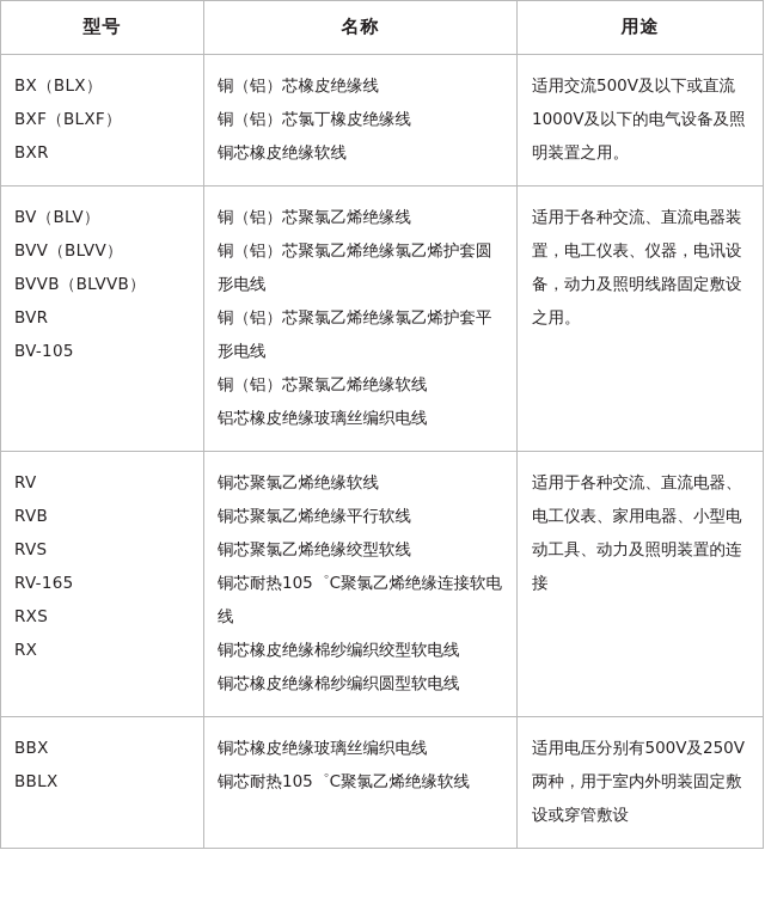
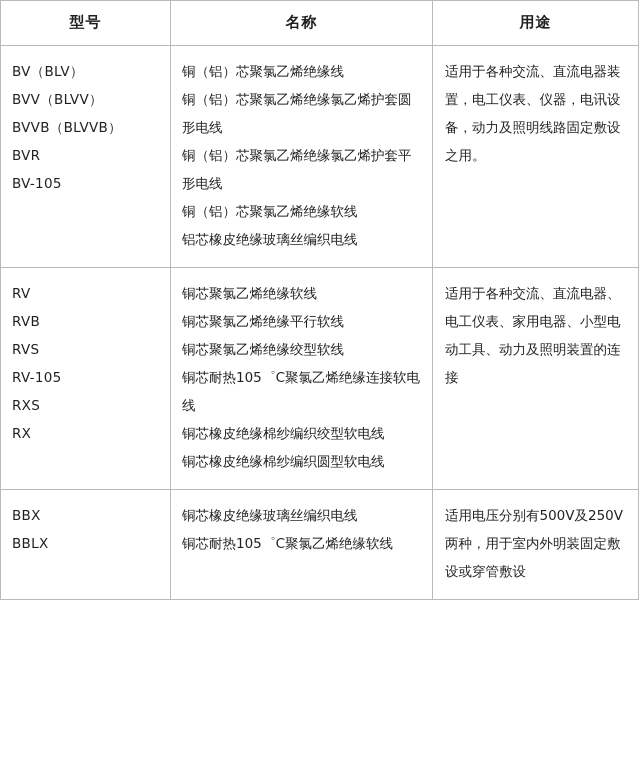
  型号	名称	用途
- BX（BLX） BXF（BLXF） BXR	铜（铝）芯橡皮绝缘线 铜（铝）芯氯丁橡皮绝缘线 铜芯橡皮绝缘软线	适用交流500V及以下或直流1000V及以下的电气设备及照明装置之用。
  BV（BLV） BVV（BLVV） BVVB（BLVVB） BVR BV-105	铜（铝）芯聚氯乙烯绝缘线 铜（铝）芯聚氯乙烯绝缘氯乙烯护套圆形电线 铜（铝）芯聚氯乙烯绝缘氯乙烯护套平形电线 铜（铝）芯聚氯乙烯绝缘软线 铝芯橡皮绝缘玻璃丝编织电线	适用于各种交流、直流电器装置，电工仪表、仪器，电讯设备，动力及照明线路固定敷设之用。
- RV RVB RVS RV-165 RXS RX	铜芯聚氯乙烯绝缘软线 铜芯聚氯乙烯绝缘平行软线 铜芯聚氯乙烯绝缘绞型软线 铜芯耐热105゜C聚氯乙烯绝缘连接软电线 铜芯橡皮绝缘棉纱编织绞型软电线 铜芯橡皮绝缘棉纱编织圆型软电线	适用于各种交流、直流电器、电工仪表、家用电器、小型电动工具、动力及照明装置的连接
+ RV RVB RVS RV-105 RXS RX	铜芯聚氯乙烯绝缘软线 铜芯聚氯乙烯绝缘平行软线 铜芯聚氯乙烯绝缘绞型软线 铜芯耐热105゜C聚氯乙烯绝缘连接软电线 铜芯橡皮绝缘棉纱编织绞型软电线 铜芯橡皮绝缘棉纱编织圆型软电线	适用于各种交流、直流电器、电工仪表、家用电器、小型电动工具、动力及照明装置的连接
  BBX BBLX	铜芯橡皮绝缘玻璃丝编织电线 铜芯耐热105゜C聚氯乙烯绝缘软线	适用电压分别有500V及250V两种，用于室内外明装固定敷设或穿管敷设
